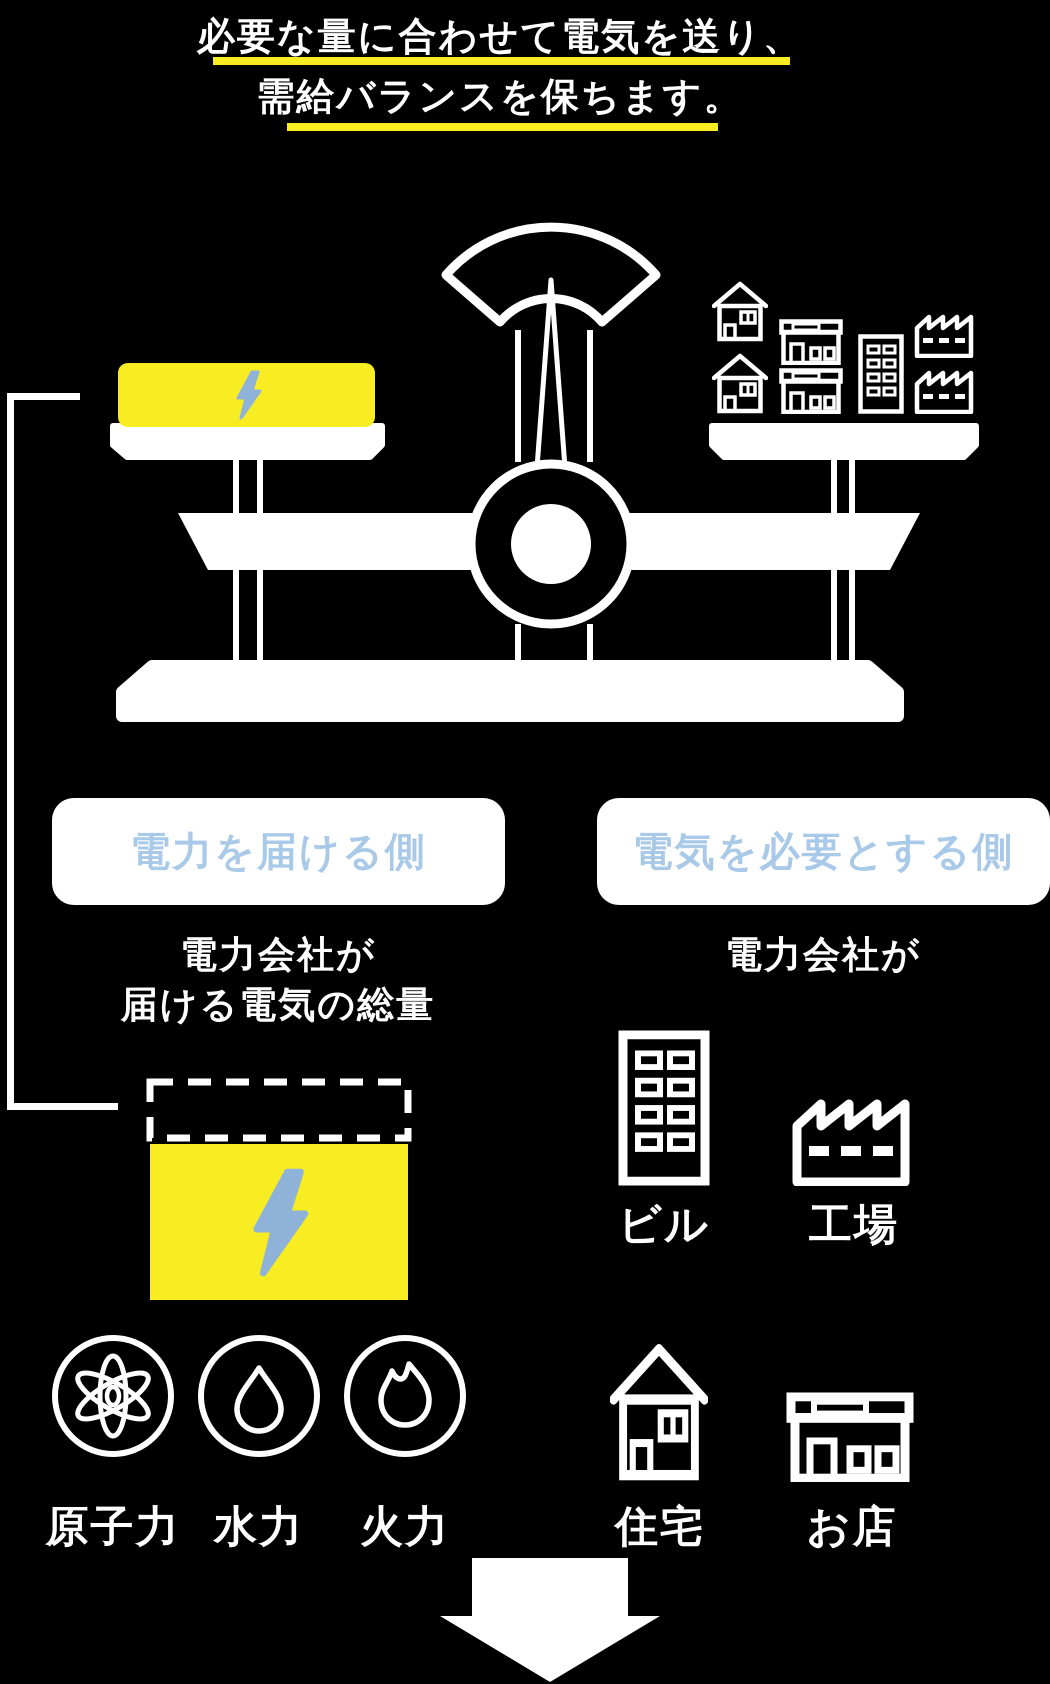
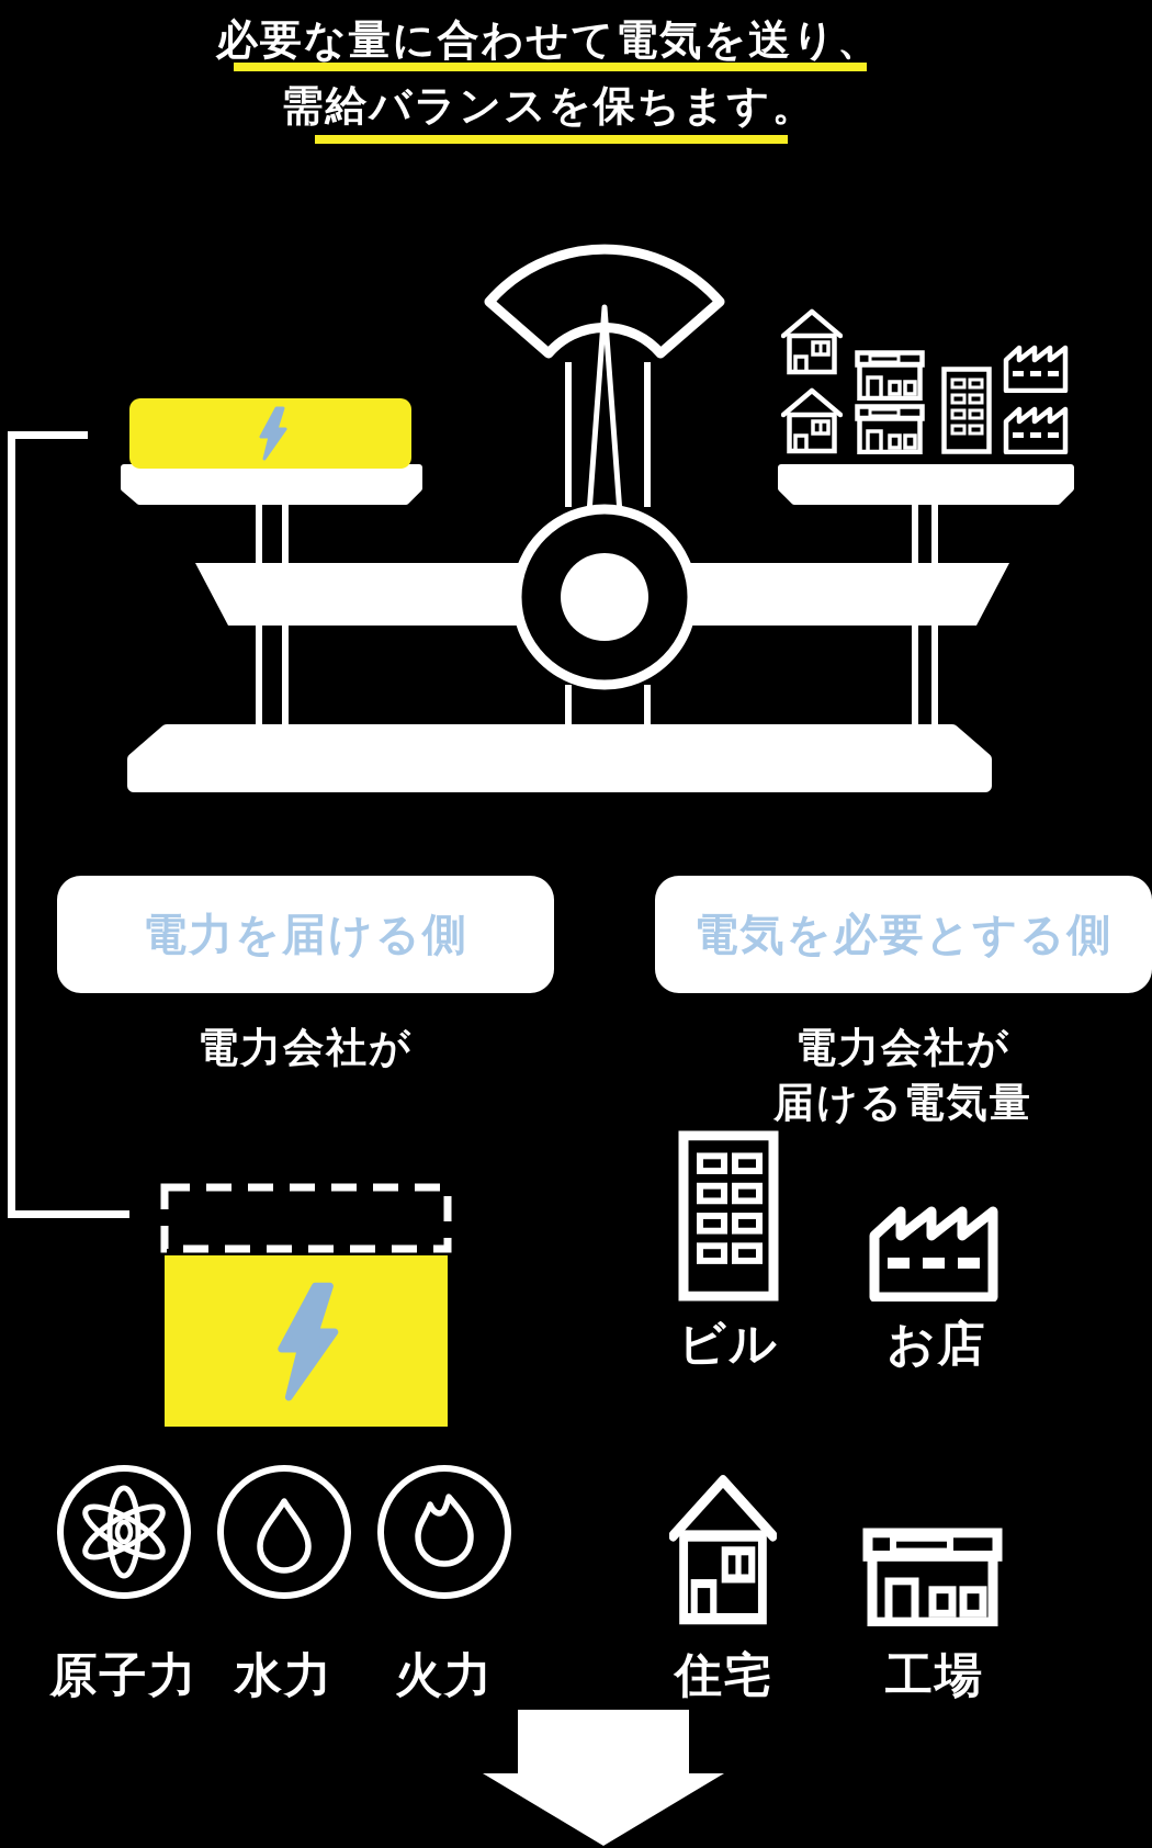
  必要な量に合わせて電気を送り、
  需給バランスを保ちます。
  電力を届ける側
  電気を必要とする側
  電力会社が
- 届ける電気の総量
  電力会社が
+ 届ける電気量
  原子力
  水力
  火力
  ビル
- 工場
+ お店
  住宅
- お店
+ 工場
